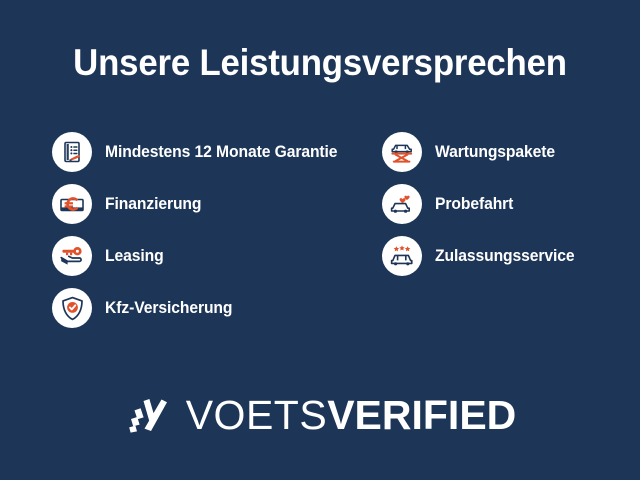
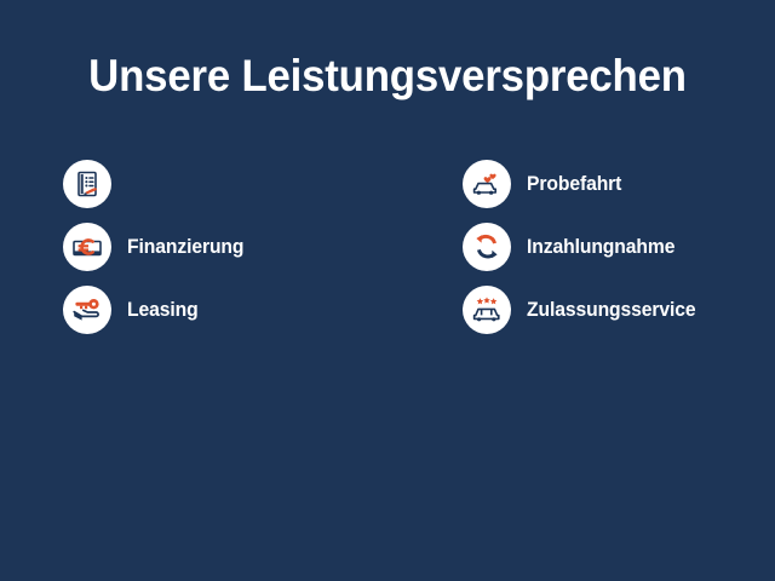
  Unsere Leistungsversprechen
- Mindestens 12 Monate Garantie
  Finanzierung
  Leasing
- Kfz-Versicherung
- Wartungspakete
  Probefahrt
+ Inzahlungnahme
  Zulassungsservice
- VOETS
- VERIFIED
